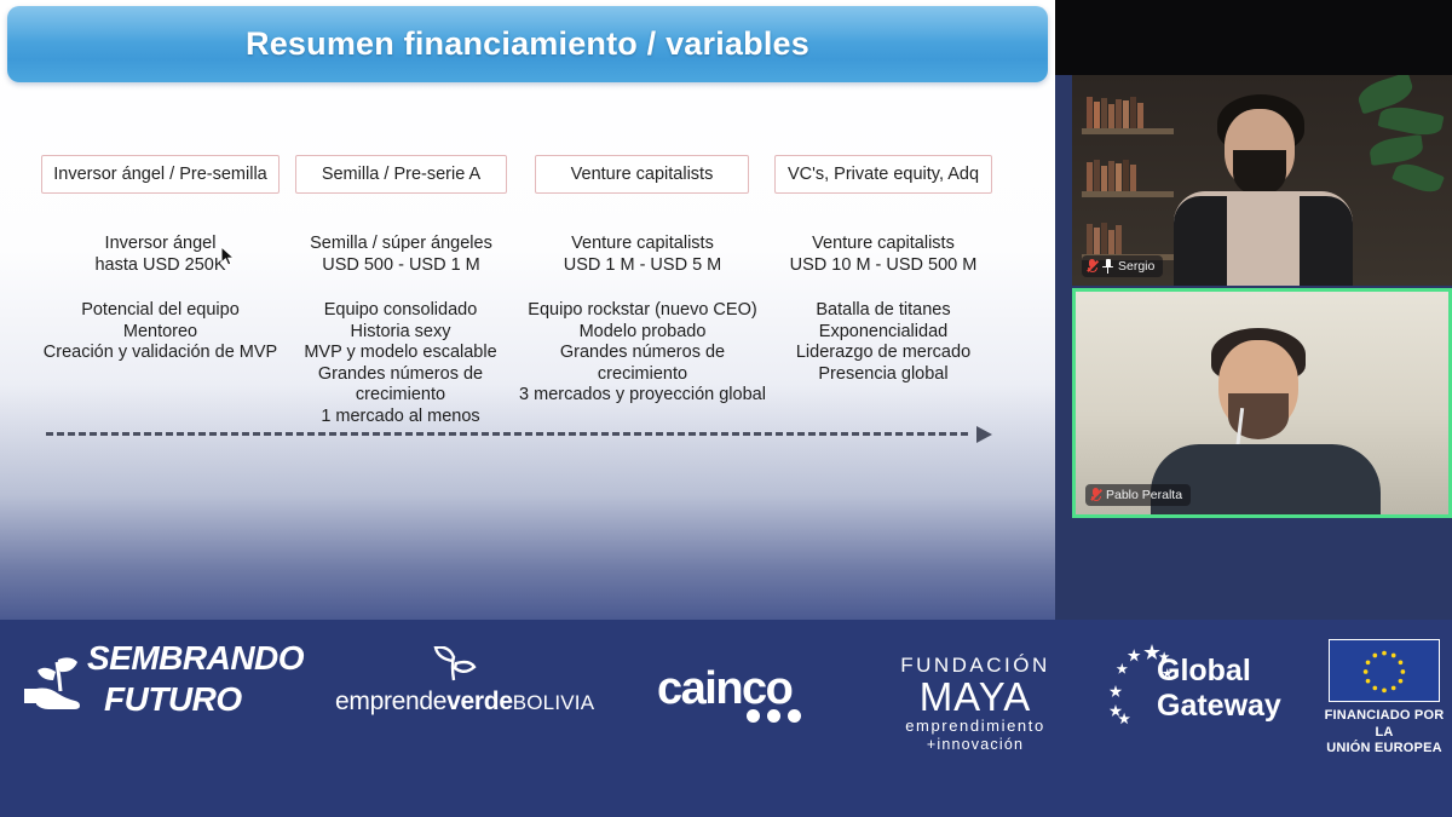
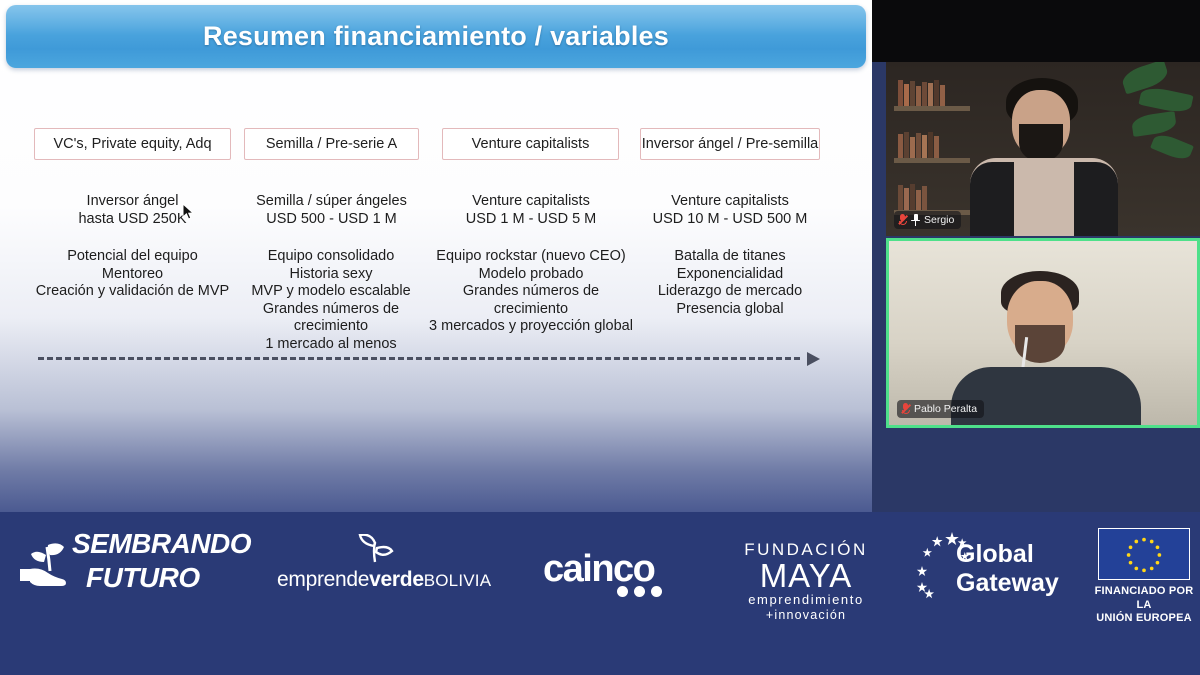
  Resumen financiamiento / variables
- Inversor ángel / Pre-semilla
+ VC's, Private equity, Adq
  Inversor ángel
  hasta USD 250K
  Potencial del equipo
  Mentoreo
  Creación y validación de MVP
  Semilla / Pre-serie A
  Semilla / súper ángeles
  USD 500 - USD 1 M
  Equipo consolidado
  Historia sexy
  MVP y modelo escalable
  Grandes números de
  crecimiento
  1 mercado al menos
  Venture capitalists
  Venture capitalists
  USD 1 M - USD 5 M
  Equipo rockstar (nuevo CEO)
  Modelo probado
  Grandes números de
  crecimiento
  3 mercados y proyección global
- VC's, Private equity, Adq
+ Inversor ángel / Pre-semilla
  Venture capitalists
  USD 10 M - USD 500 M
  Batalla de titanes
  Exponencialidad
  Liderazgo de mercado
  Presencia global
  Sergio
  Pablo Peralta
  SEMBRANDO
  FUTURO
  emprendeverdeBOLIVIA
  cainco
  FUNDACIÓN
  MAYA
  emprendimiento
  +innovación
  Global
  Gateway
  FINANCIADO POR LA
  UNIÓN EUROPEA
